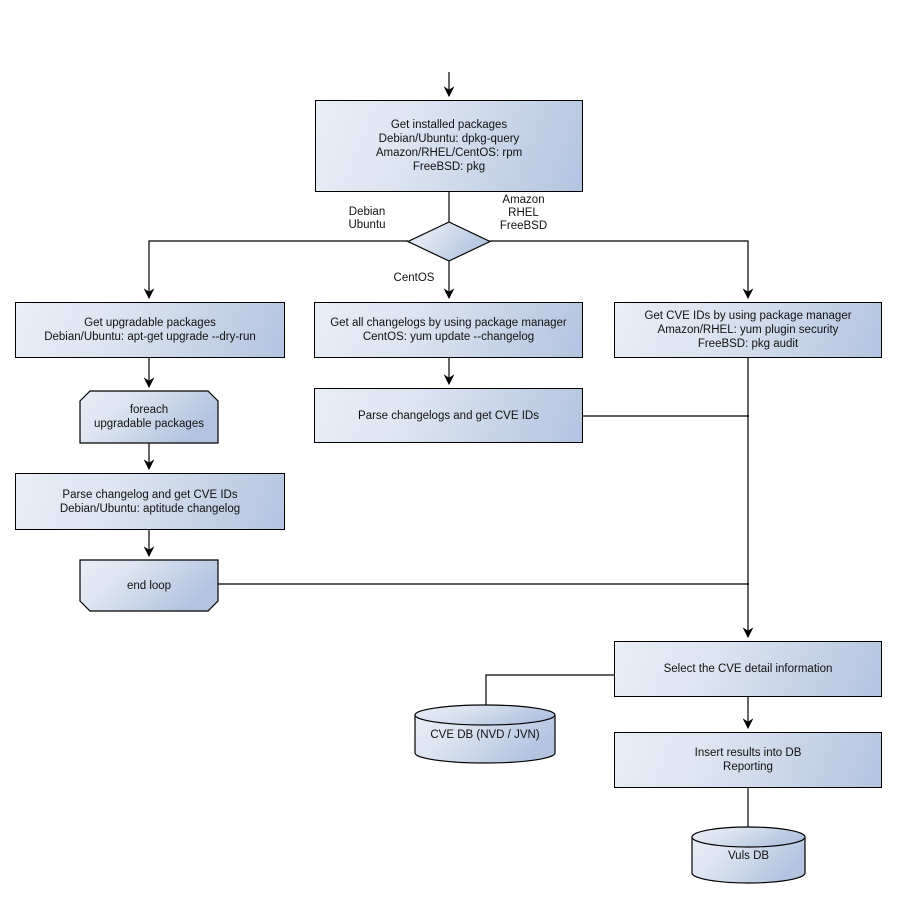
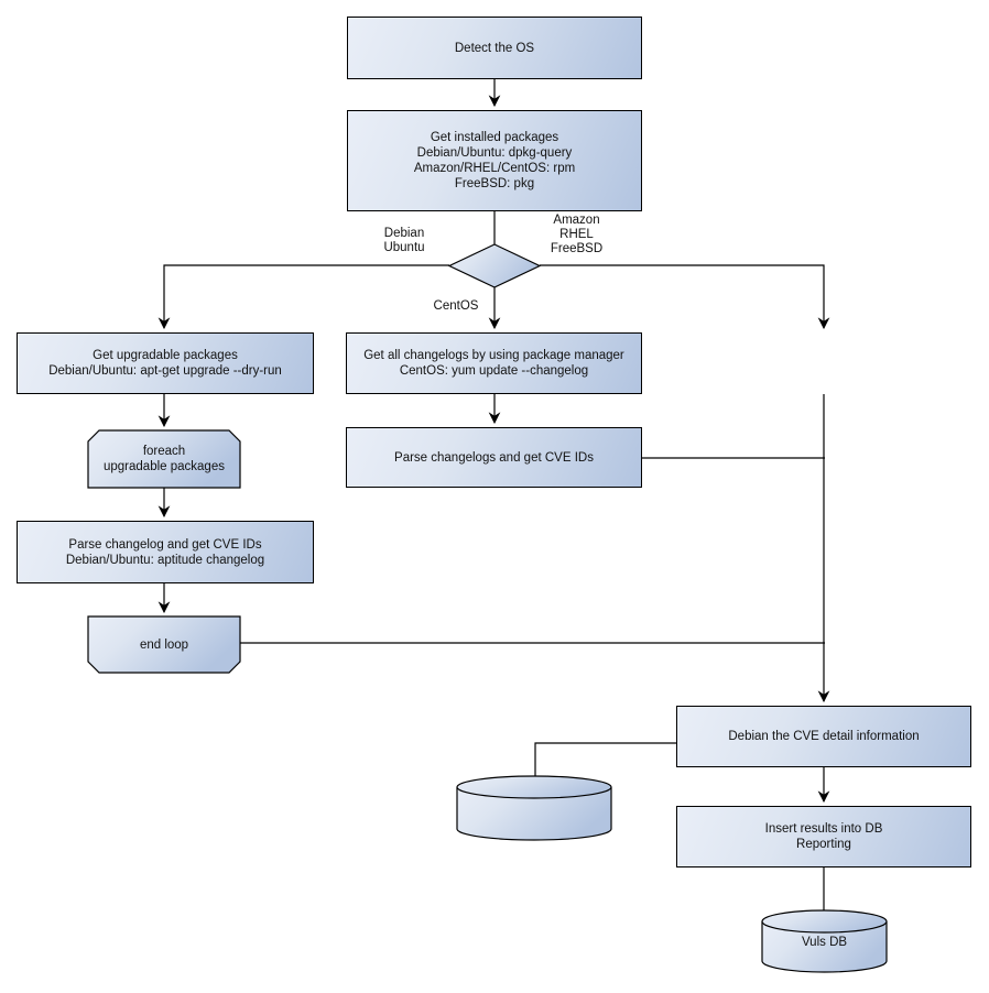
+ Detect the OS
  Get installed packages
  Debian/Ubuntu: dpkg-query
  Amazon/RHEL/CentOS: rpm
  FreeBSD: pkg
  Get upgradable packages
  Debian/Ubuntu: apt-get upgrade --dry-run
  foreach
  upgradable packages
  Parse changelog and get CVE IDs
  Debian/Ubuntu: aptitude changelog
  end loop
  Get all changelogs by using package manager
  CentOS: yum update --changelog
  Parse changelogs and get CVE IDs
- Get CVE IDs by using package manager
- Amazon/RHEL: yum plugin security
- FreeBSD: pkg audit
- Select the CVE detail information
+ Debian the CVE detail information
- CVE DB (NVD / JVN)
  Insert results into DB
  Reporting
  Vuls DB
  Debian
  Ubuntu
  Amazon
  RHEL
  FreeBSD
  CentOS
